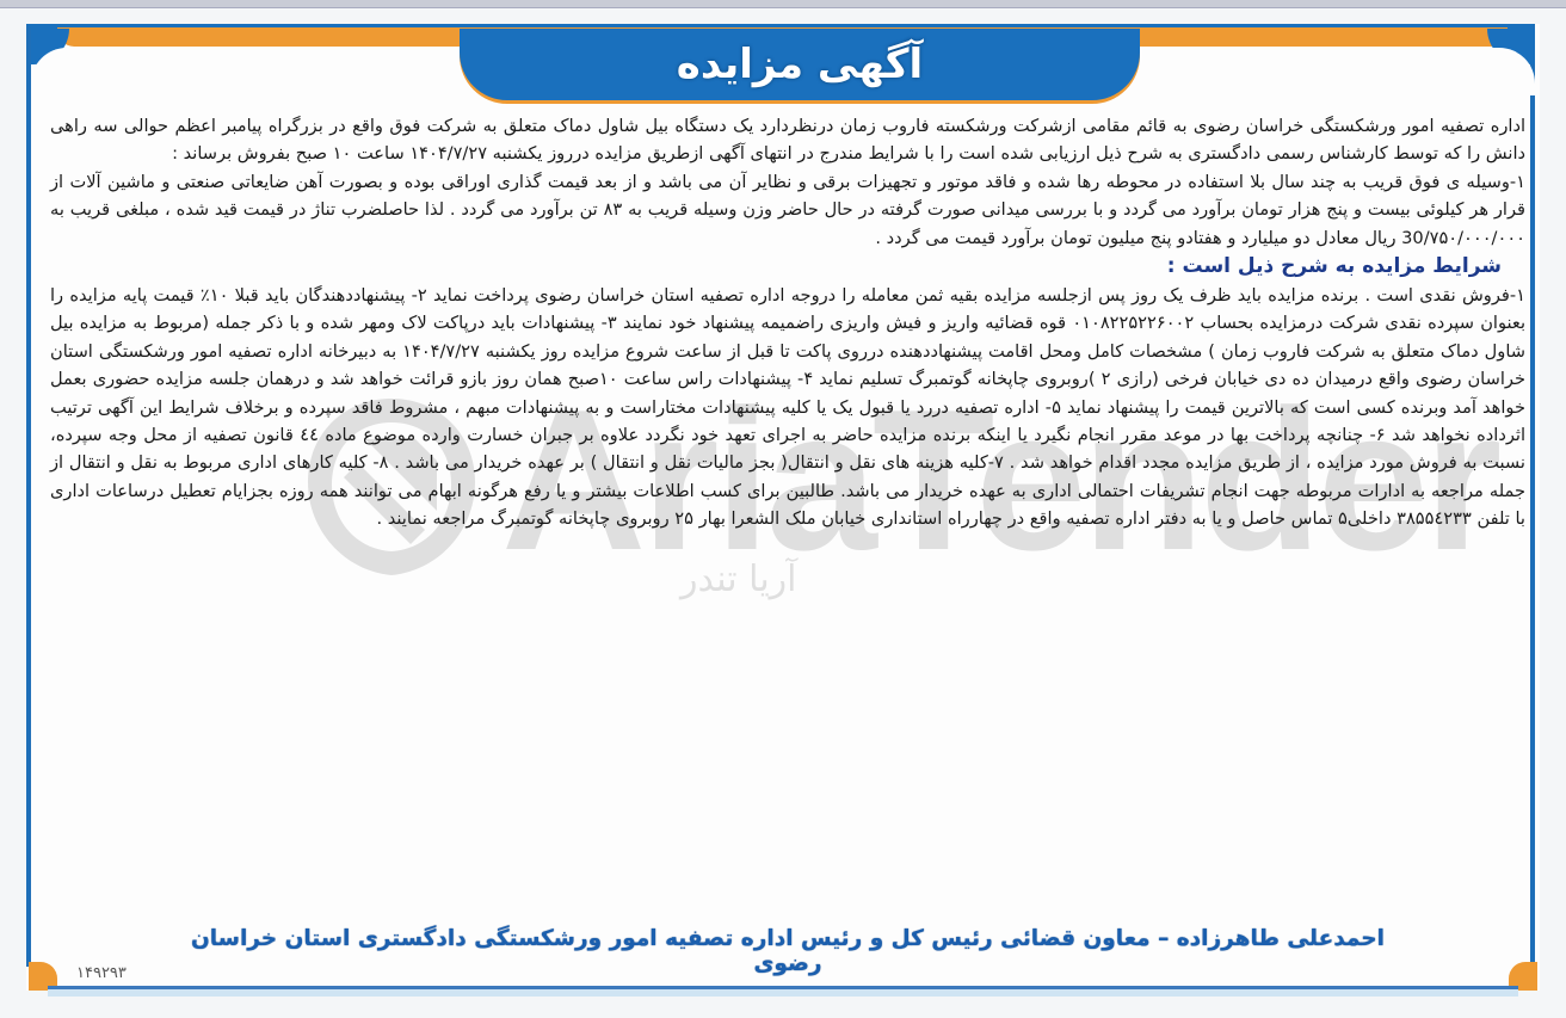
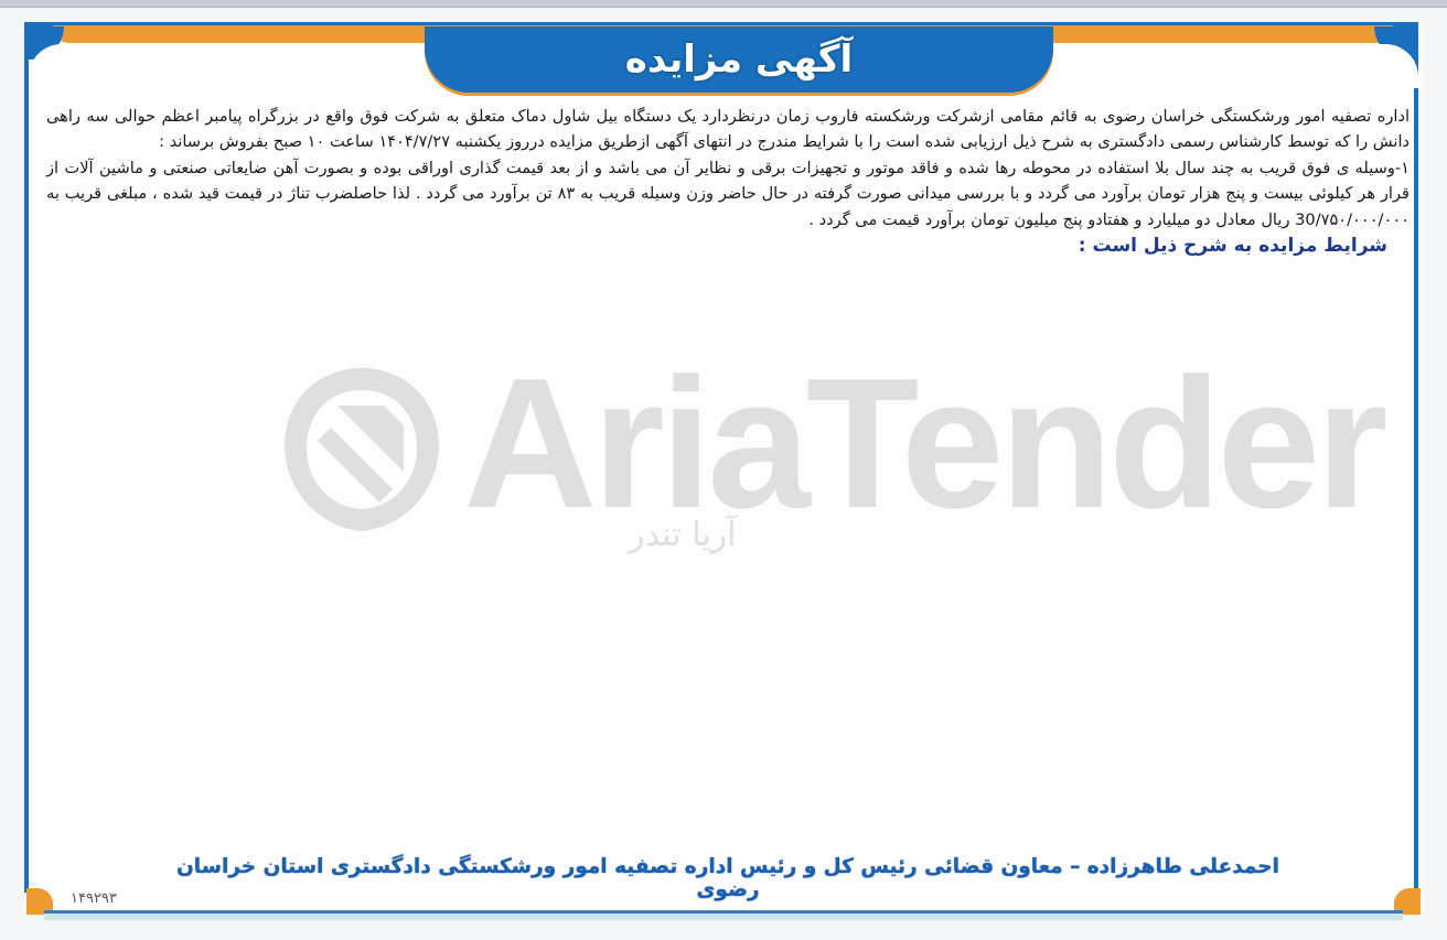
  آگهی مزایده
  AriaTender
  آریا تندر
  اداره تصفیه امور ورشکستگی خراسان رضوی به قائم مقامی ازشرکت ورشکسته فاروب زمان درنظردارد یک دستگاه بیل شاول دماک متعلق به شرکت فوق واقع در بزرگراه پیامبر اعظم حوالی سه راهی دانش را که توسط کارشناس رسمی دادگستری به شرح ذیل ارزیابی شده است را با شرایط مندرج در انتهای آگهی ازطریق مزایده درروز یکشنبه ۱۴۰۴/۷/۲۷ ساعت ۱۰ صبح بفروش برساند :
  ۱-وسیله ی فوق قریب به چند سال بلا استفاده در محوطه رها شده و فاقد موتور و تجهیزات برقی و نظایر آن می باشد و از بعد قیمت گذاری اوراقی بوده و بصورت آهن ضایعاتی صنعتی و ماشین آلات از قرار هر کیلوئی بیست و پنج هزار تومان برآورد می گردد و با بررسی میدانی صورت گرفته در حال حاضر وزن وسیله قریب به ۸۳ تن برآورد می گردد . لذا حاصلضرب تناژ در قیمت قید شده ، مبلغی قریب به 30/۷۵۰/۰۰۰/۰۰۰ ریال معادل دو میلیارد و هفتادو پنج میلیون تومان برآورد قیمت می گردد .
  شرایط مزایده به شرح ذیل است :
- ۱-فروش نقدی است . برنده مزایده باید ظرف یک روز پس ازجلسه مزایده بقیه ثمن معامله را دروجه اداره تصفیه استان خراسان رضوی پرداخت نماید ۲- پیشنهاددهندگان باید قبلا ۱۰٪ قیمت پایه مزایده را بعنوان سپرده نقدی شرکت درمزایده بحساب ۰۱۰۸۲۲۵۲۲۶۰۰۲ قوه قضائیه واریز و فیش واریزی راضمیمه پیشنهاد خود نمایند ۳- پیشنهادات باید درپاکت لاک ومهر شده و با ذکر جمله (مربوط به مزایده بیل شاول دماک متعلق به شرکت فاروب زمان ) مشخصات کامل ومحل اقامت پیشنهاددهنده درروی پاکت تا قبل از ساعت شروع مزایده روز یکشنبه ۱۴۰۴/۷/۲۷ به دبیرخانه اداره تصفیه امور ورشکستگی استان خراسان رضوی واقع درمیدان ده دی خیابان فرخی (رازی ۲ )روبروی چاپخانه گوتمبرگ تسلیم نماید ۴- پیشنهادات راس ساعت ۱۰صبح همان روز بازو قرائت خواهد شد و درهمان جلسه مزایده حضوری بعمل خواهد آمد وبرنده کسی است که بالاترین قیمت را پیشنهاد نماید ۵- اداره تصفیه دررد یا قبول یک یا کلیه پیشنهادات مختاراست و به پیشنهادات مبهم ، مشروط فاقد سپرده و برخلاف شرایط این آگهی ترتیب اثرداده نخواهد شد ۶- چنانچه پرداخت بها در موعد مقرر انجام نگیرد یا اینکه برنده مزایده حاضر به اجرای تعهد خود نگردد علاوه بر جبران خسارت وارده موضوع ماده ٤٤ قانون تصفیه از محل وجه سپرده، نسبت به فروش مورد مزایده ، از طریق مزایده مجدد اقدام خواهد شد . ۷-کلیه هزینه های نقل و انتقال( بجز مالیات نقل و انتقال ) بر عهده خریدار می باشد . ۸- کلیه کارهای اداری مربوط به نقل و انتقال از جمله مراجعه به ادارات مربوطه جهت انجام تشریفات احتمالی اداری به عهده خریدار می باشد. طالبین برای کسب اطلاعات بیشتر و یا رفع هرگونه ابهام می توانند همه روزه بجزایام تعطیل درساعات اداری با تلفن ۳۸۵۵٤۲۳۳ داخلی۵ تماس حاصل و یا به دفتر اداره تصفیه واقع در چهارراه استانداری خیابان ملک الشعرا بهار ۲۵ روبروی چاپخانه گوتمبرگ مراجعه نمایند .
  احمدعلی طاهرزاده – معاون قضائی رئیس کل و رئیس اداره تصفیه امور ورشکستگی دادگستری استان خراسان رضوی
  ۱۴۹۲۹۳
